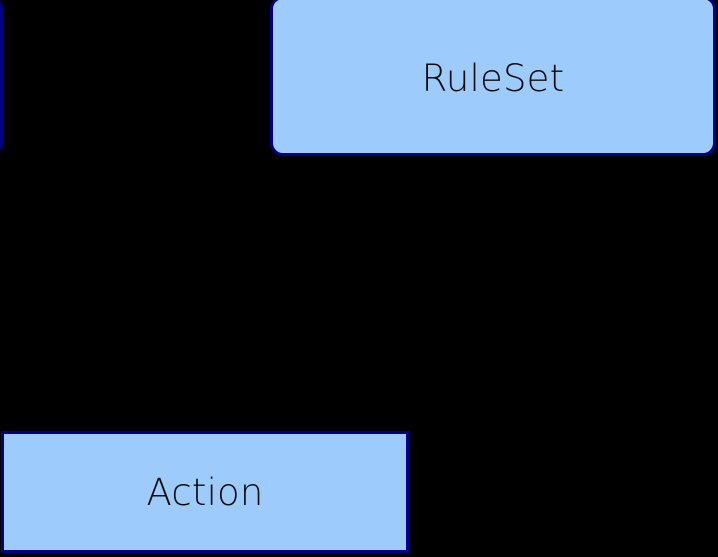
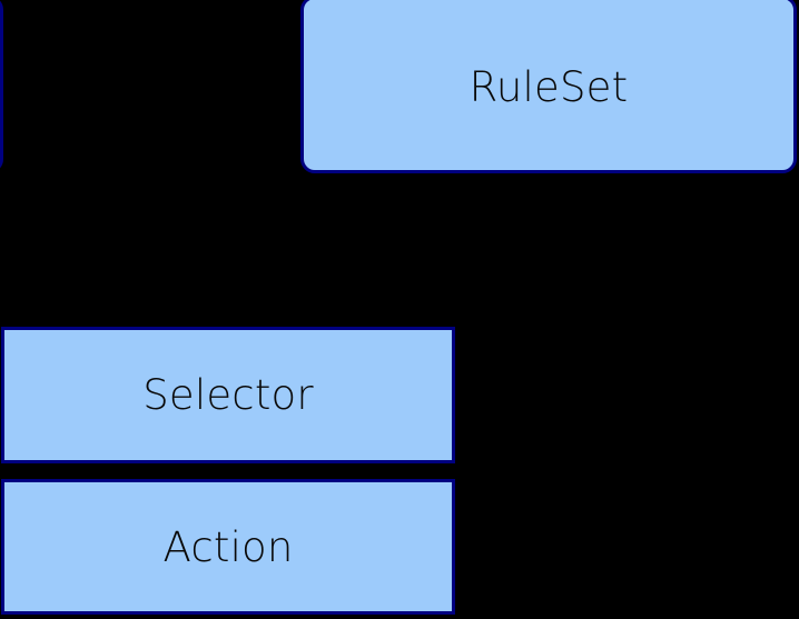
  RuleSet
+ Selector
  Action
